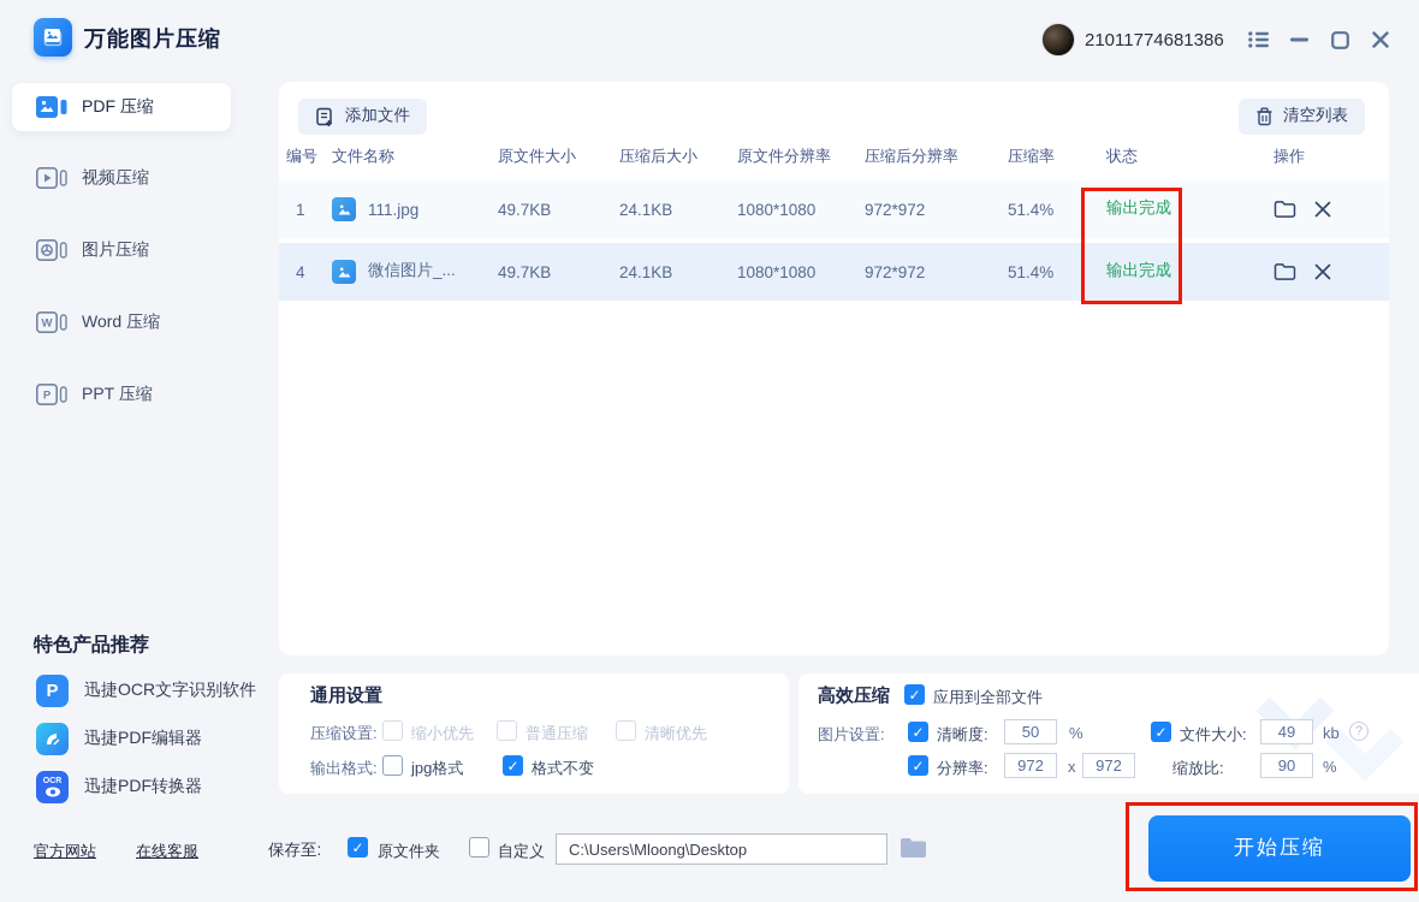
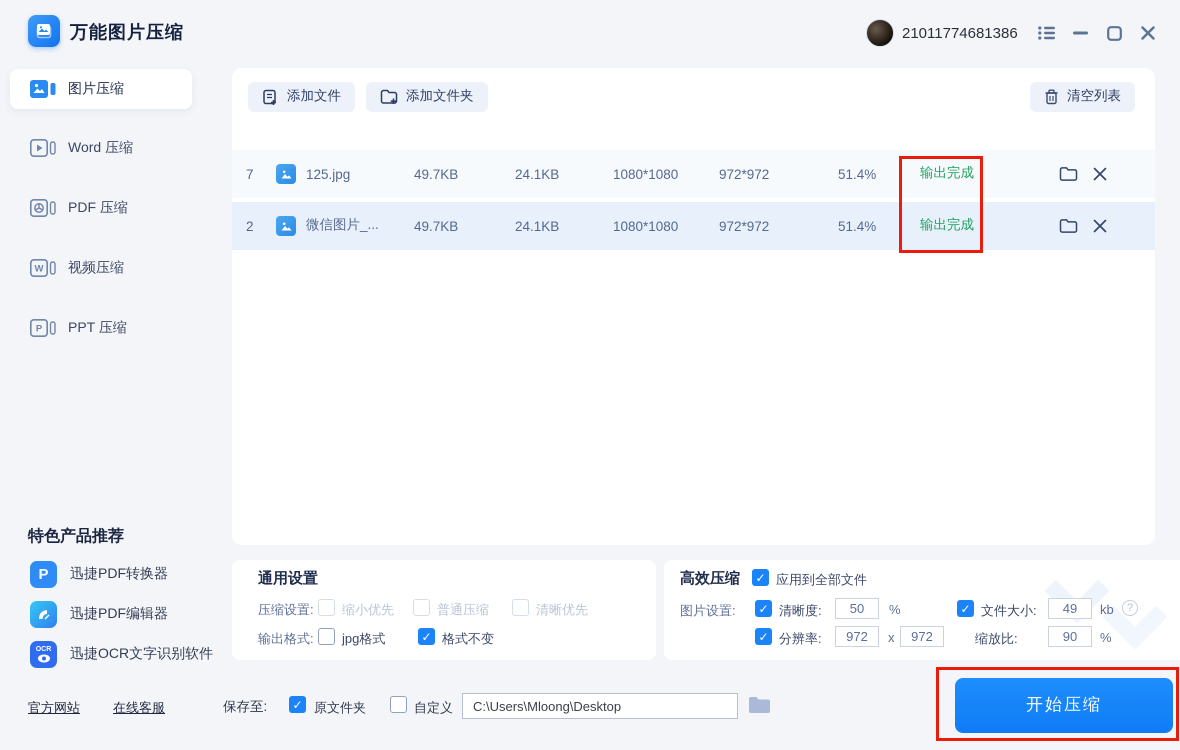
  万能图片压缩
  21011774681386
- PDF 压缩
+ 图片压缩
- 视频压缩
+ Word 压缩
- 图片压缩
+ PDF 压缩
  W
- Word 压缩
+ 视频压缩
  P
  PPT 压缩
  特色产品推荐
  P
- 迅捷OCR文字识别软件
+ 迅捷PDF转换器
  迅捷PDF编辑器
- 迅捷PDF转换器
+ 迅捷OCR文字识别软件
  官方网站
  在线客服
  添加文件
+ 添加文件夹
  清空列表
- 编号
- 文件名称
- 原文件大小
- 压缩后大小
- 原文件分辨率
- 压缩后分辨率
- 压缩率
- 状态
- 操作
- 1
+ 7
- 111.jpg
+ 125.jpg
  49.7KB
  24.1KB
  1080*1080
  972*972
  51.4%
  输出完成
- 4
+ 2
  微信图片_...
  49.7KB
  24.1KB
  1080*1080
  972*972
  51.4%
  输出完成
  通用设置
  压缩设置:
  缩小优先
  普通压缩
  清晰优先
  输出格式:
  jpg格式
  ✓
  格式不变
  高效压缩
  ✓
  应用到全部文件
  图片设置:
  ✓
  清晰度:
  50
  %
  ✓
  文件大小:
  49
  kb
  ?
  ✓
  分辨率:
  972
  x
  972
  缩放比:
  90
  %
  保存至:
  ✓
  原文件夹
  自定义
  C:\Users\Mloong\Desktop
  开始压缩
